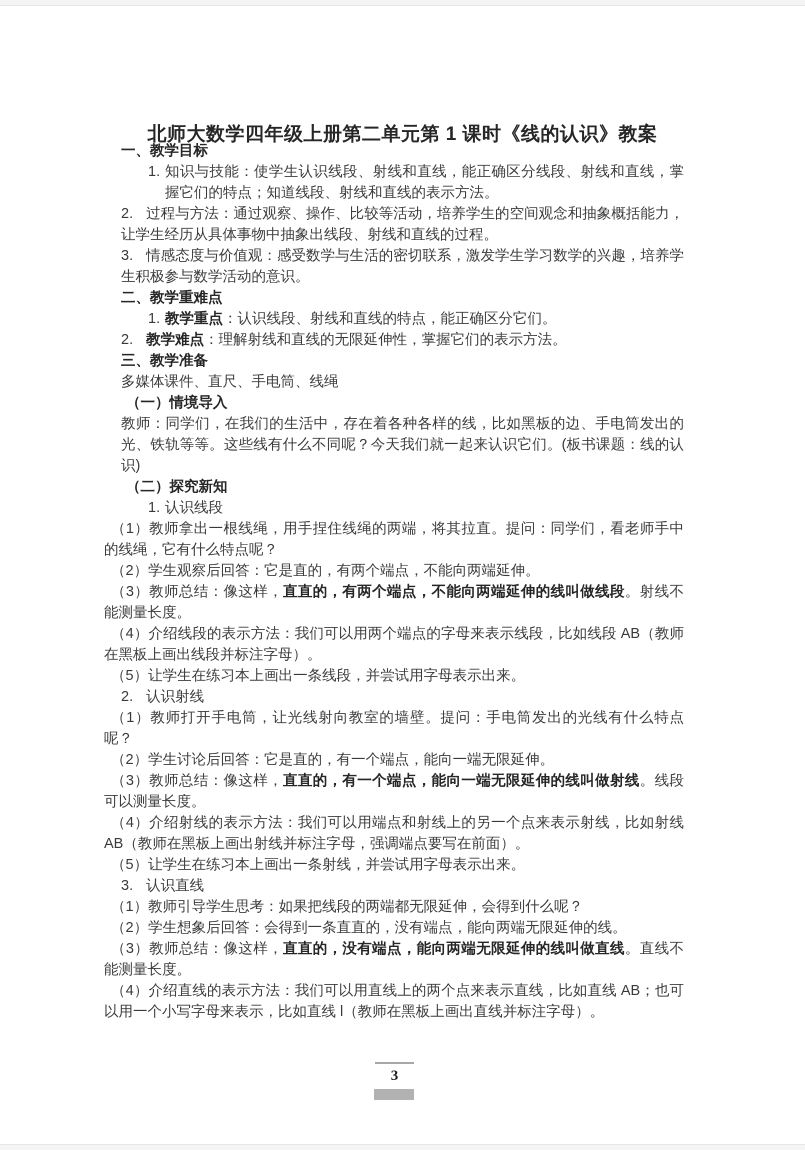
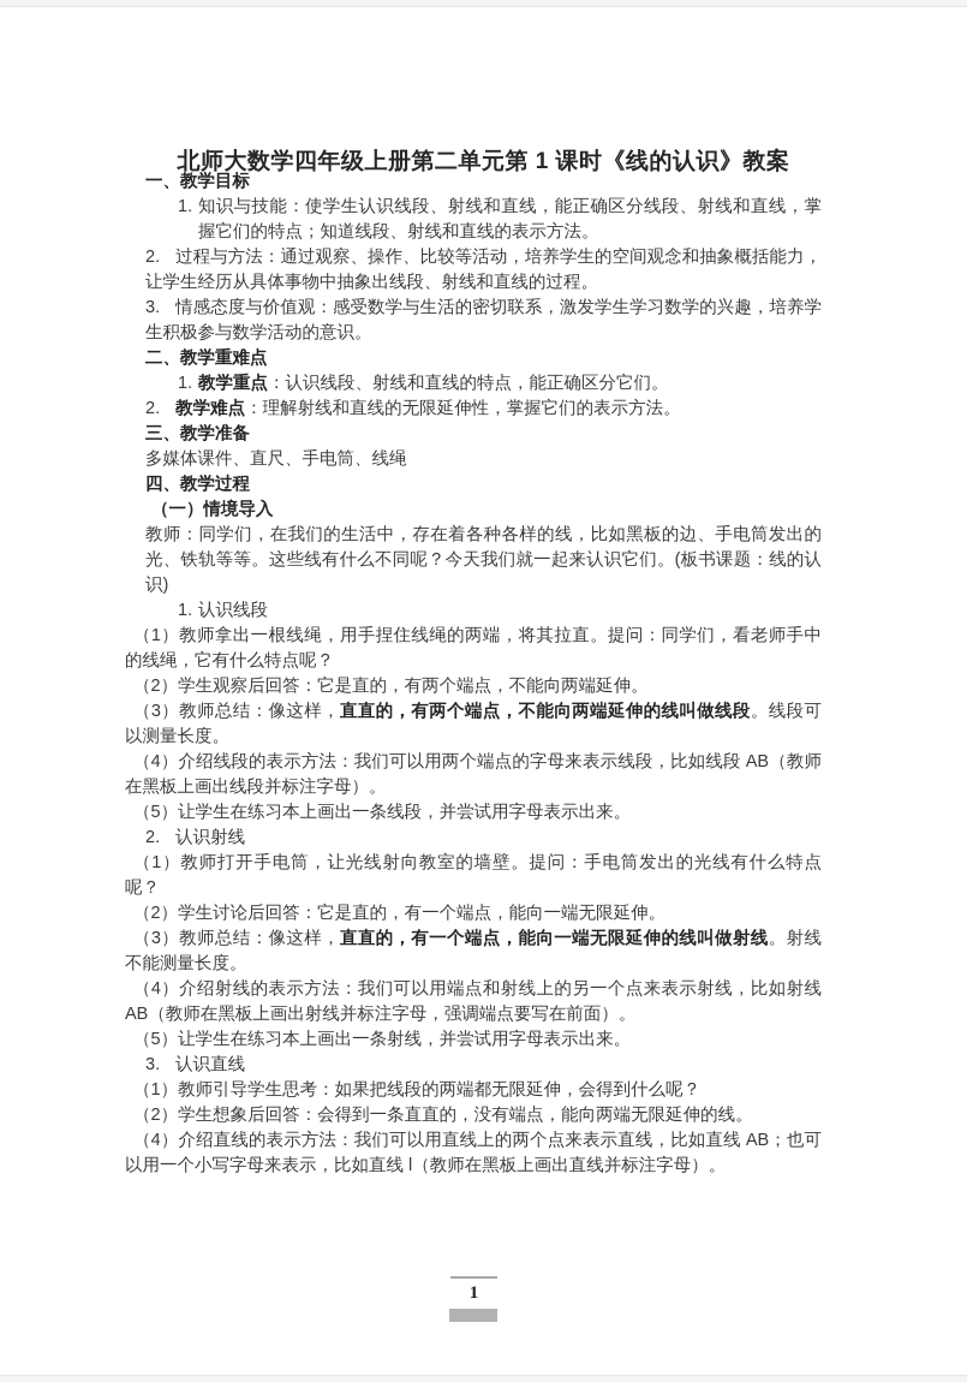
  北师大数学四年级上册第二单元第 1 课时《线的认识》教案
  一、教学目标
  1.
  知识与技能：使学生认识线段、射线和直线，能正确区分线段、射线和直线，掌握它们的特点；知道线段、射线和直线的表示方法。
  2. 过程与方法：通过观察、操作、比较等活动，培养学生的空间观念和抽象概括能力，让学生经历从具体事物中抽象出线段、射线和直线的过程。
  3. 情感态度与价值观：感受数学与生活的密切联系，激发学生学习数学的兴趣，培养学生积极参与数学活动的意识。
  二、教学重难点
  1.
  教学重点：认识线段、射线和直线的特点，能正确区分它们。
  2. 教学难点：理解射线和直线的无限延伸性，掌握它们的表示方法。
  三、教学准备
  多媒体课件、直尺、手电筒、线绳
+ 四、教学过程
  （一）情境导入
  教师：同学们，在我们的生活中，存在着各种各样的线，比如黑板的边、手电筒发出的光、铁轨等等。这些线有什么不同呢？今天我们就一起来认识它们。(板书课题：线的认识)
- （二）探究新知
  1.
  认识线段
  （1）教师拿出一根线绳，用手捏住线绳的两端，将其拉直。提问：同学们，看老师手中的线绳，它有什么特点呢？
  （2）学生观察后回答：它是直的，有两个端点，不能向两端延伸。
- （3）教师总结：像这样，直直的，有两个端点，不能向两端延伸的线叫做线段。射线不能测量长度。
+ （3）教师总结：像这样，直直的，有两个端点，不能向两端延伸的线叫做线段。线段可以测量长度。
  （4）介绍线段的表示方法：我们可以用两个端点的字母来表示线段，比如线段 AB（教师在黑板上画出线段并标注字母）。
  （5）让学生在练习本上画出一条线段，并尝试用字母表示出来。
  2. 认识射线
  （1）教师打开手电筒，让光线射向教室的墙壁。提问：手电筒发出的光线有什么特点呢？
  （2）学生讨论后回答：它是直的，有一个端点，能向一端无限延伸。
- （3）教师总结：像这样，直直的，有一个端点，能向一端无限延伸的线叫做射线。线段可以测量长度。
+ （3）教师总结：像这样，直直的，有一个端点，能向一端无限延伸的线叫做射线。射线不能测量长度。
  （4）介绍射线的表示方法：我们可以用端点和射线上的另一个点来表示射线，比如射线 AB（教师在黑板上画出射线并标注字母，强调端点要写在前面）。
  （5）让学生在练习本上画出一条射线，并尝试用字母表示出来。
  3. 认识直线
  （1）教师引导学生思考：如果把线段的两端都无限延伸，会得到什么呢？
  （2）学生想象后回答：会得到一条直直的，没有端点，能向两端无限延伸的线。
- （3）教师总结：像这样，直直的，没有端点，能向两端无限延伸的线叫做直线。直线不能测量长度。
  （4）介绍直线的表示方法：我们可以用直线上的两个点来表示直线，比如直线 AB；也可以用一个小写字母来表示，比如直线 l（教师在黑板上画出直线并标注字母）。
- 3
+ 1
